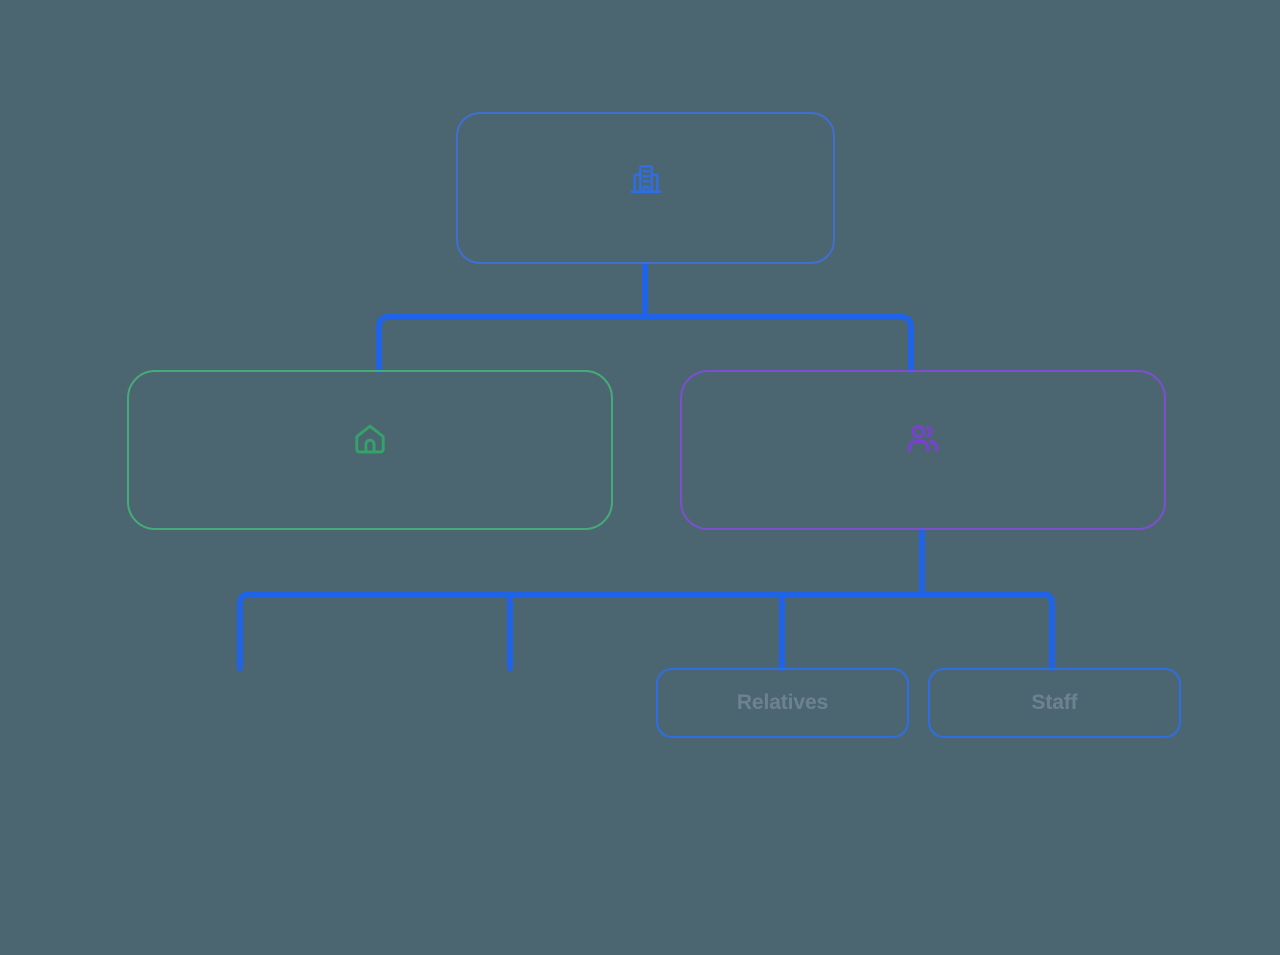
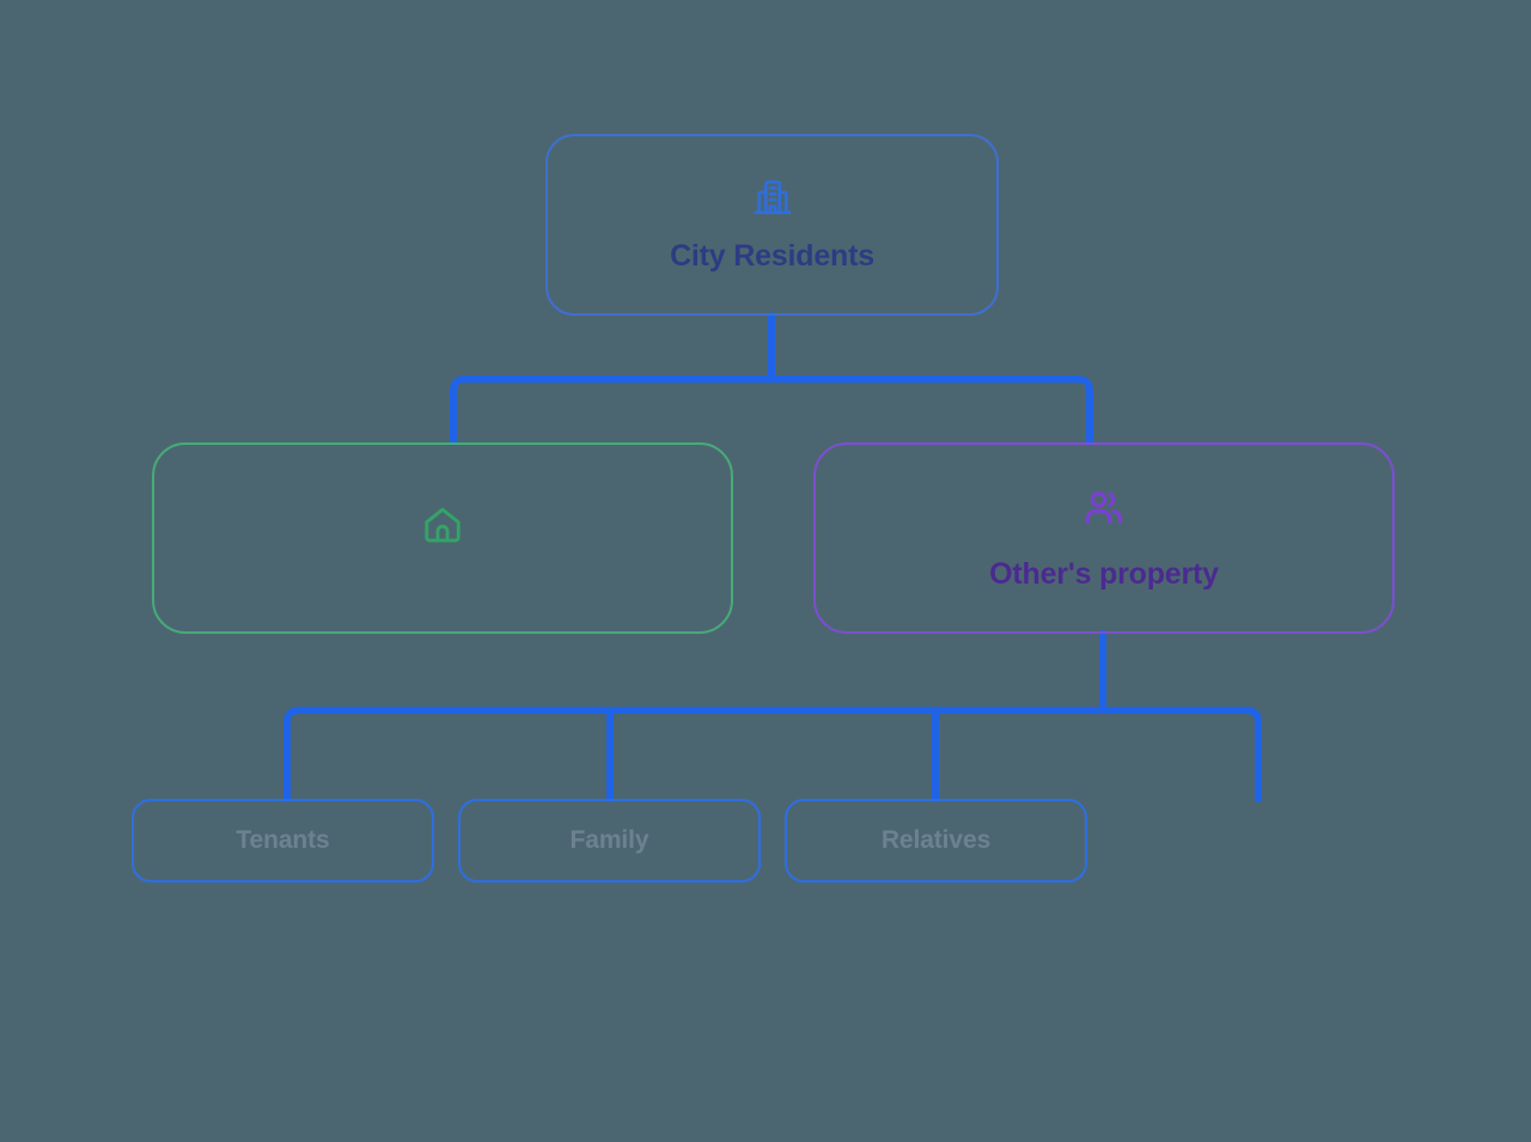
+ City Residents
+ Other's property
+ Tenants
+ Family
  Relatives
- Staff
